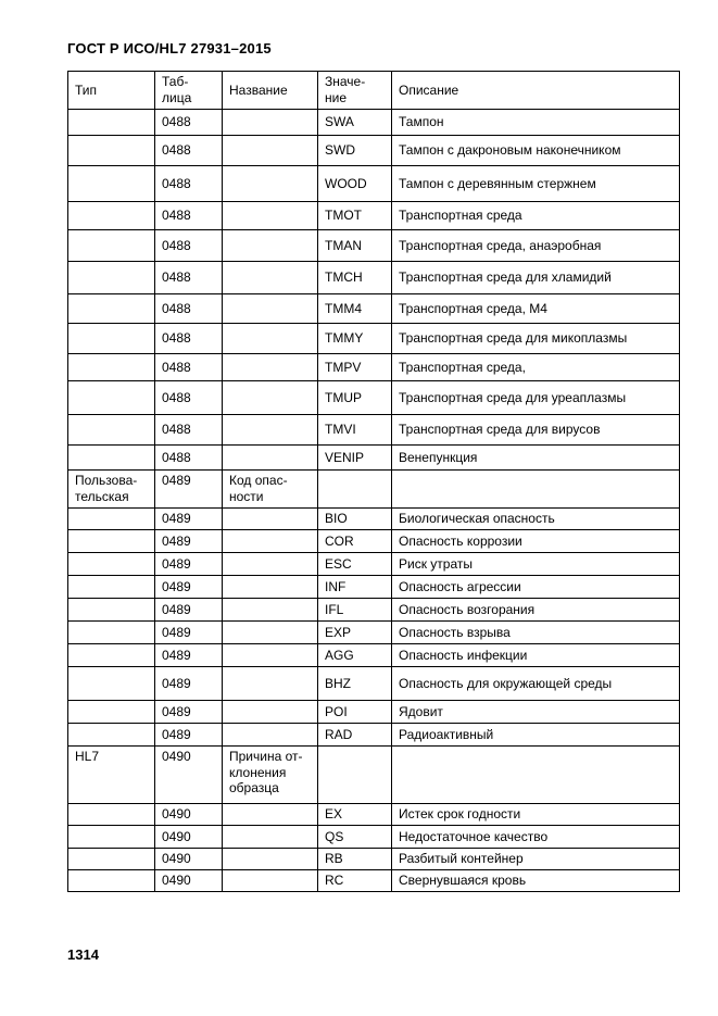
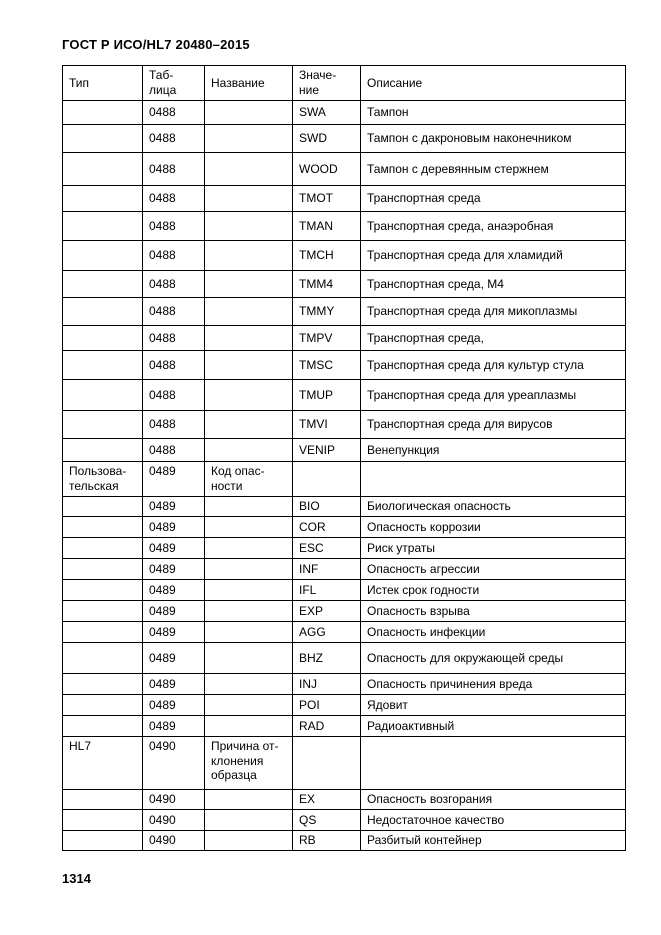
- ГОСТ Р ИСО/HL7 27931–2015
+ ГОСТ Р ИСО/HL7 20480–2015
  Тип	Таб- лица	Название	Значе- ние	Описание
  	0488		SWA	Тампон
  	0488		SWD	Тампон с дакроновым наконечником
  	0488		WOOD	Тампон с деревянным стержнем
  	0488		TMOT	Транспортная среда
  	0488		TMAN	Транспортная среда, анаэробная
  	0488		TMCH	Транспортная среда для хламидий
  	0488		TMM4	Транспортная среда, M4
  	0488		TMMY	Транспортная среда для микоплазмы
  	0488		TMPV	Транспортная среда,
+ 	0488		TMSC	Транспортная среда для культур стула
  	0488		TMUP	Транспортная среда для уреаплазмы
  	0488		TMVI	Транспортная среда для вирусов
  	0488		VENIP	Венепункция
  Пользова- тельская	0489	Код опас- ности
  	0489		BIO	Биологическая опасность
  	0489		COR	Опасность коррозии
  	0489		ESC	Риск утраты
  	0489		INF	Опасность агрессии
- 	0489		IFL	Опасность возгорания
+ 	0489		IFL	Истек срок годности
  	0489		EXP	Опасность взрыва
  	0489		AGG	Опасность инфекции
  	0489		BHZ	Опасность для окружающей среды
+ 	0489		INJ	Опасность причинения вреда
  	0489		POI	Ядовит
  	0489		RAD	Радиоактивный
  HL7	0490	Причина от- клонения образца
- 	0490		EX	Истек срок годности
+ 	0490		EX	Опасность возгорания
  	0490		QS	Недостаточное качество
  	0490		RB	Разбитый контейнер
- 	0490		RC	Свернувшаяся кровь
  1314
